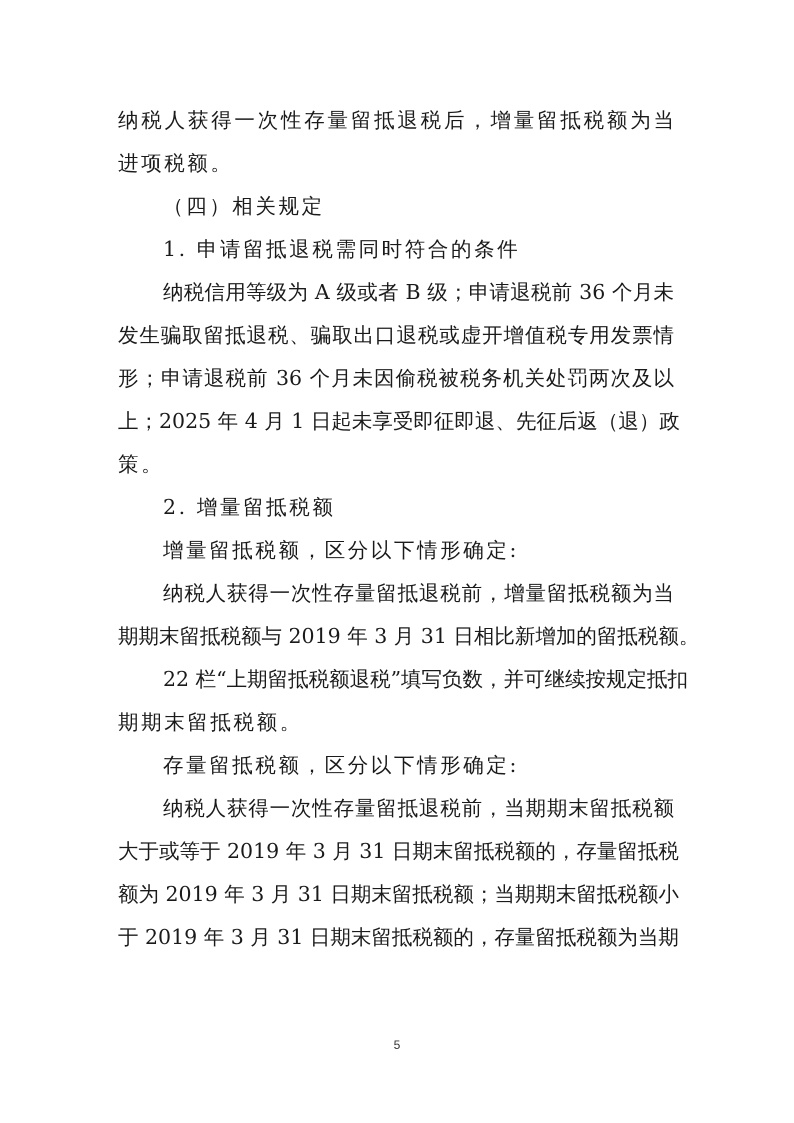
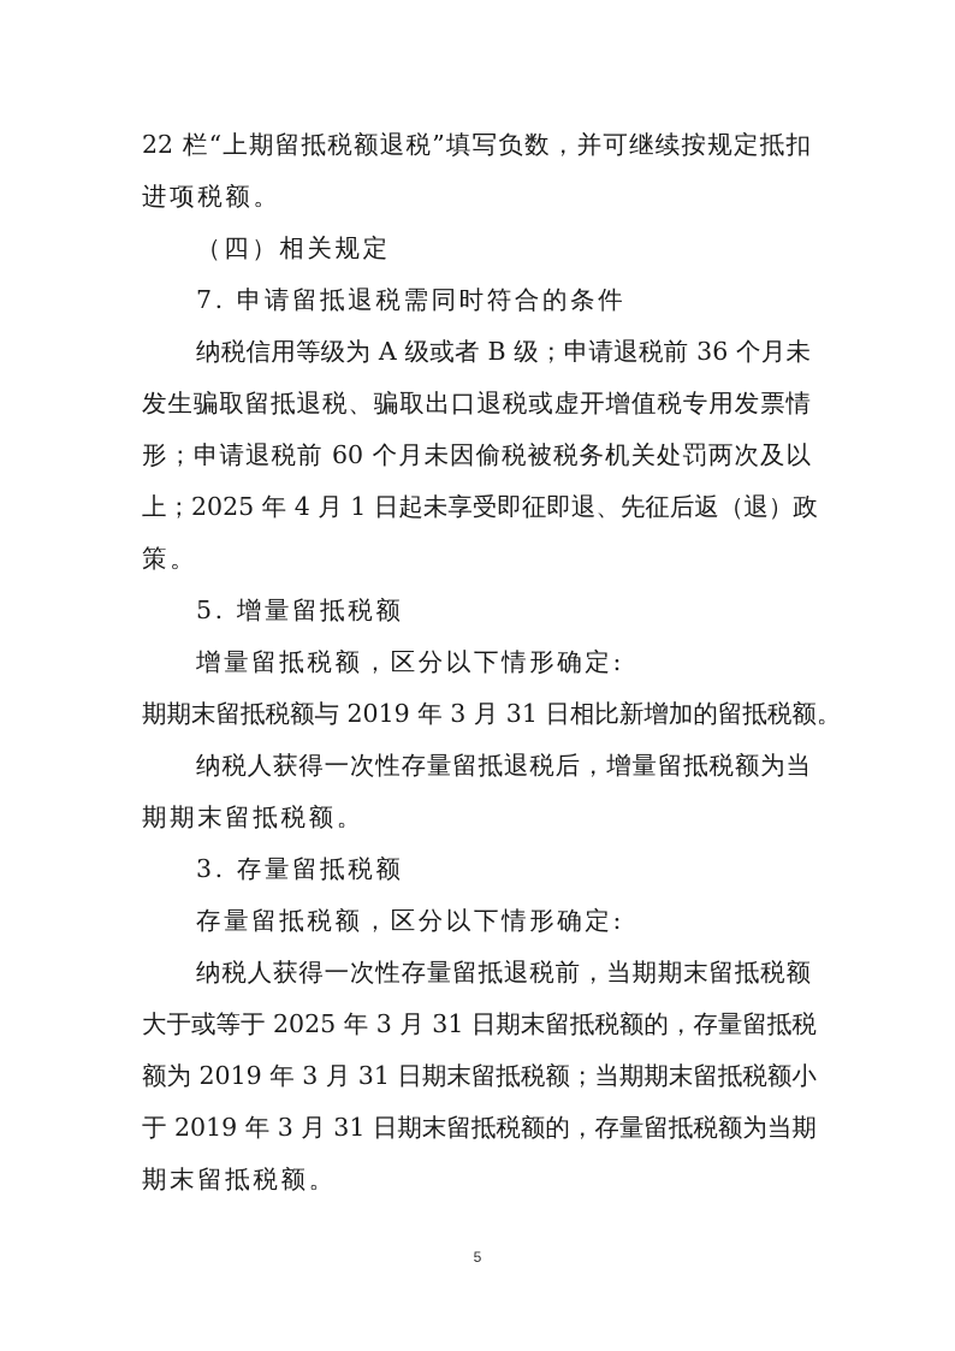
- 纳税人获得一次性存量留抵退税后，增量留抵税额为当
+ 22 栏“上期留抵税额退税”填写负数，并可继续按规定抵扣
  进项税额。
  （四）相关规定
- 1. 申请留抵退税需同时符合的条件
+ 7. 申请留抵退税需同时符合的条件
  纳税信用等级为 A 级或者 B 级；申请退税前 36 个月未
  发生骗取留抵退税、骗取出口退税或虚开增值税专用发票情
- 形；申请退税前 36 个月未因偷税被税务机关处罚两次及以
+ 形；申请退税前 60 个月未因偷税被税务机关处罚两次及以
  上；2025 年 4 月 1 日起未享受即征即退、先征后返（退）政
  策。
- 2. 增量留抵税额
+ 5. 增量留抵税额
  增量留抵税额，区分以下情形确定:
- 纳税人获得一次性存量留抵退税前，增量留抵税额为当
  期期末留抵税额与 2019 年 3 月 31 日相比新增加的留抵税额。
- 22 栏“上期留抵税额退税”填写负数，并可继续按规定抵扣
+ 纳税人获得一次性存量留抵退税后，增量留抵税额为当
  期期末留抵税额。
+ 3. 存量留抵税额
  存量留抵税额，区分以下情形确定:
  纳税人获得一次性存量留抵退税前，当期期末留抵税额
- 大于或等于 2019 年 3 月 31 日期末留抵税额的，存量留抵税
+ 大于或等于 2025 年 3 月 31 日期末留抵税额的，存量留抵税
  额为 2019 年 3 月 31 日期末留抵税额；当期期末留抵税额小
  于 2019 年 3 月 31 日期末留抵税额的，存量留抵税额为当期
+ 期末留抵税额。
  5
